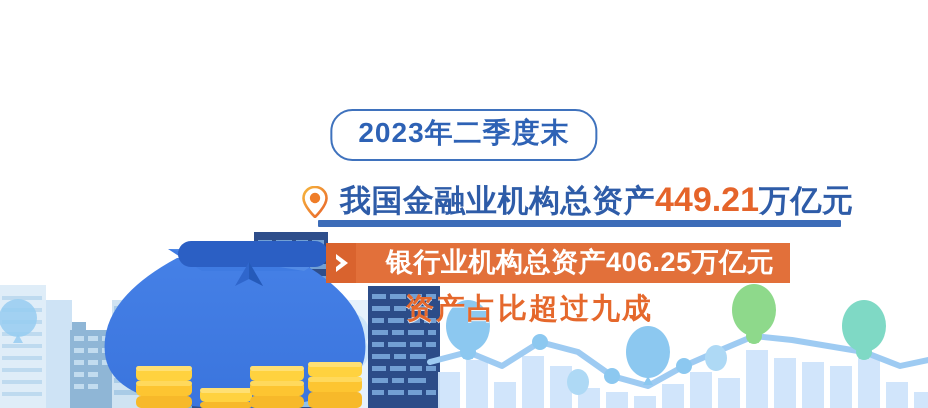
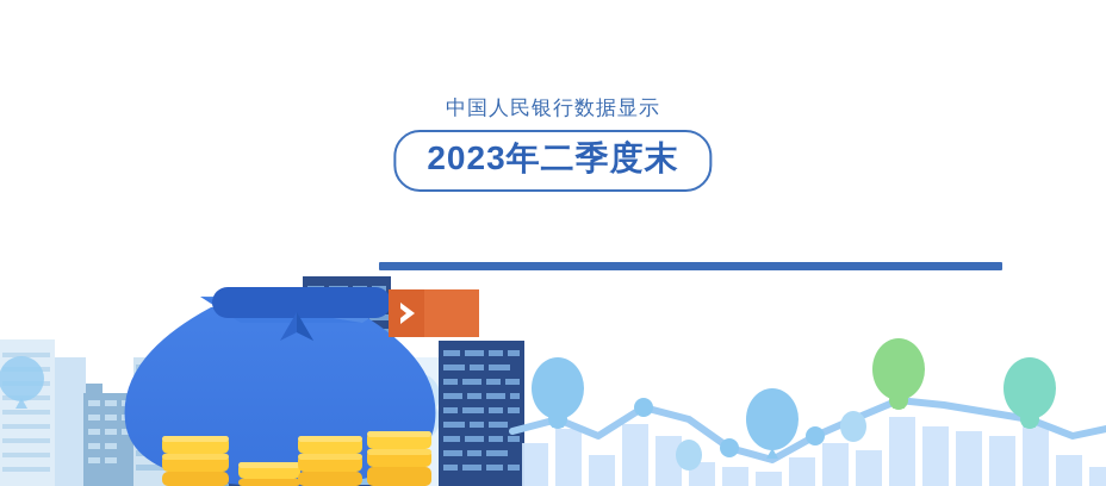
+ 中国人民银行数据显示
  2023年二季度末
- 我国金融业机构总资产449.21万亿元
- 银行业机构总资产406.25万亿元
- 资产占比超过九成
